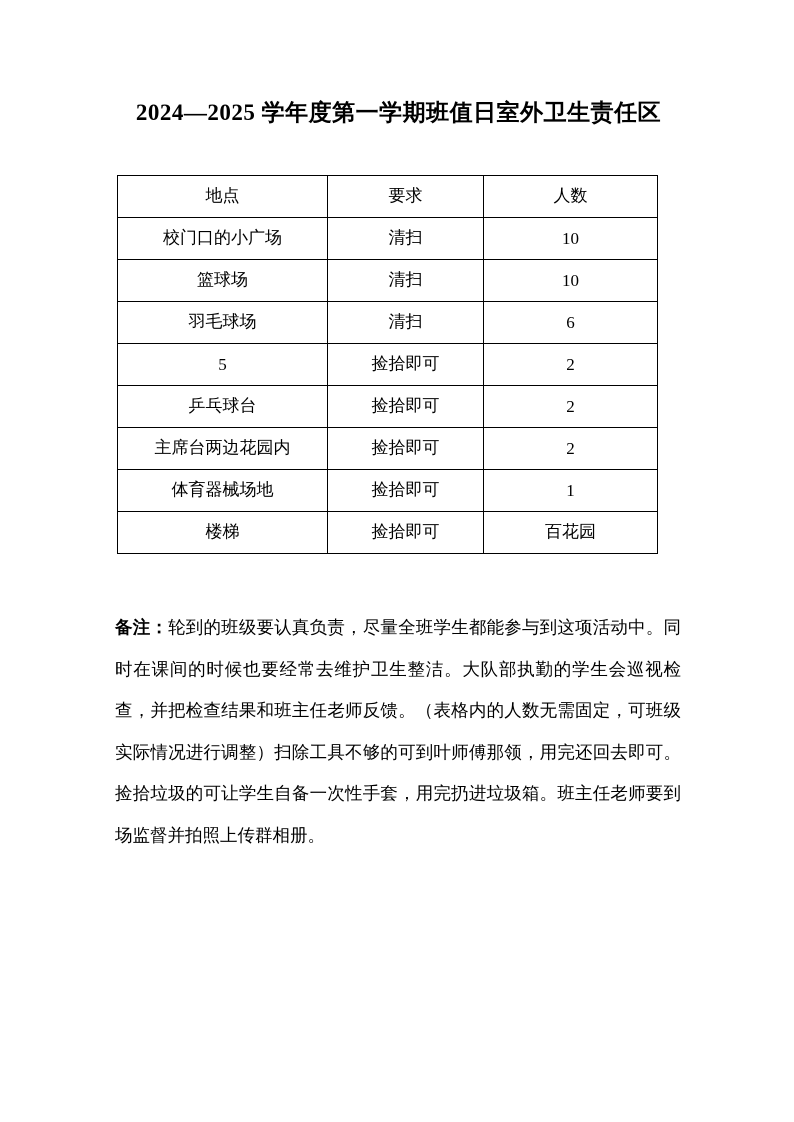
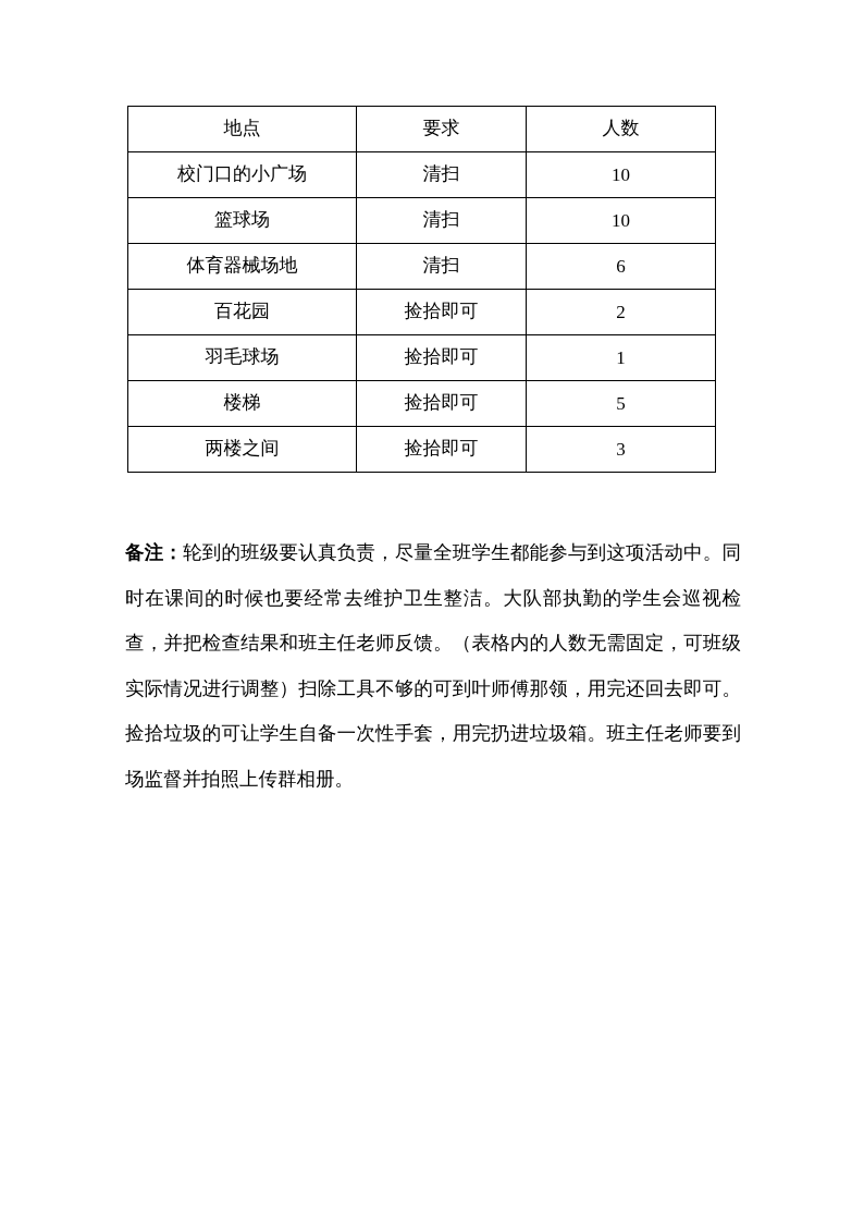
- 2024—2025 学年度第一学期班值日室外卫生责任区
  地点	要求	人数
  校门口的小广场	清扫	10
  篮球场	清扫	10
- 羽毛球场	清扫	6
+ 体育器械场地	清扫	6
- 5	捡拾即可	2
+ 百花园	捡拾即可	2
- 乒乓球台	捡拾即可	2
- 主席台两边花园内	捡拾即可	2
- 体育器械场地	捡拾即可	1
+ 羽毛球场	捡拾即可	1
- 楼梯	捡拾即可	百花园
+ 楼梯	捡拾即可	5
+ 两楼之间	捡拾即可	3
  备注：轮到的班级要认真负责，尽量全班学生都能参与到这项活动中。同时在课间的时候也要经常去维护卫生整洁。大队部执勤的学生会巡视检查，并把检查结果和班主任老师反馈。（表格内的人数无需固定，可班级实际情况进行调整）扫除工具不够的可到叶师傅那领，用完还回去即可。捡拾垃圾的可让学生自备一次性手套，用完扔进垃圾箱。班主任老师要到场监督并拍照上传群相册。
